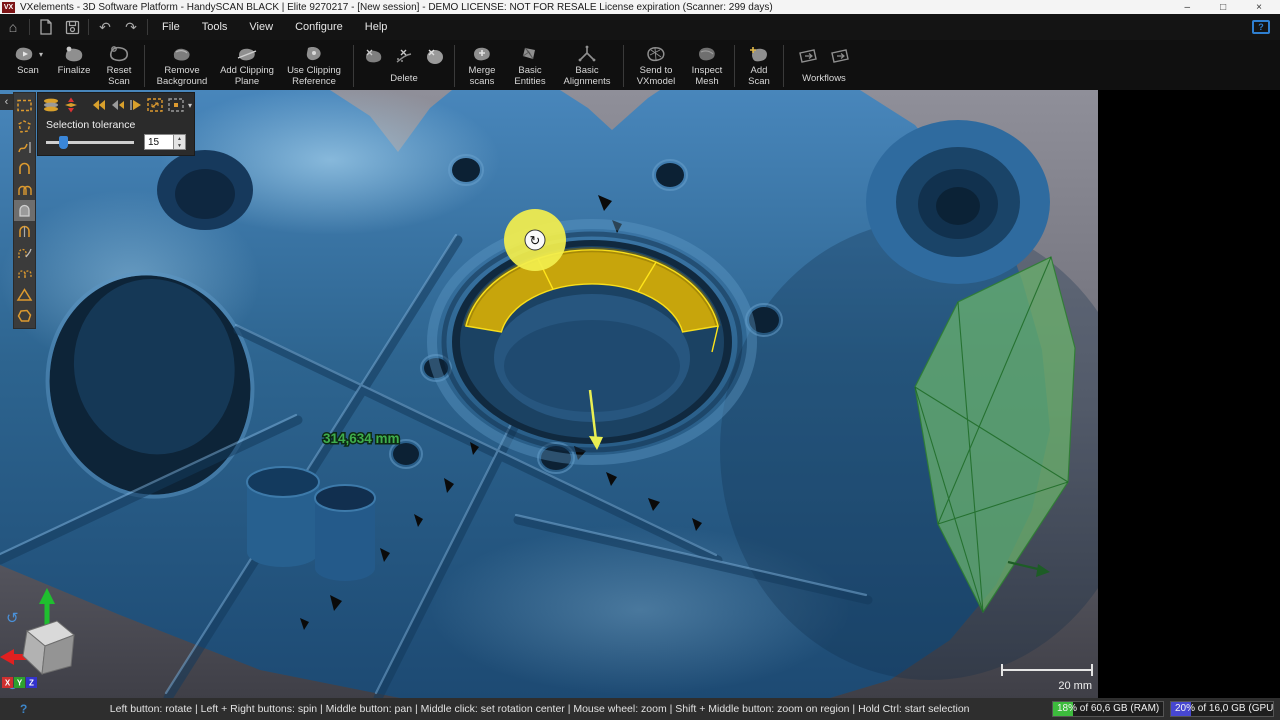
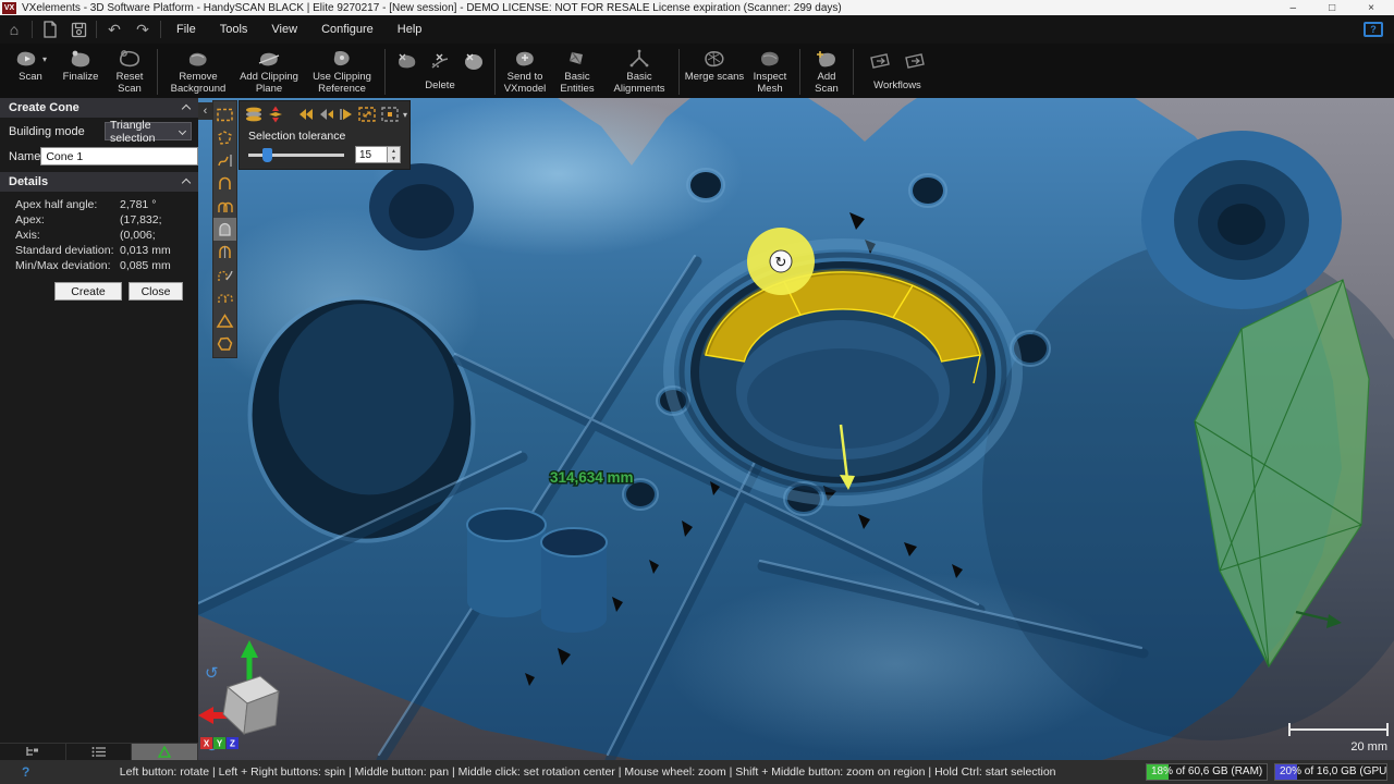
  VXelements - 3D Software Platform - HandySCAN BLACK | Elite 9270217 - [New session] - DEMO LICENSE: NOT FOR RESALE License expiration (Scanner: 299 days)
  –
  □
  ×
  ⌂
  ↶
  ↷
  File
  Tools
  View
  Configure
  Help
  ?
  ▾
  Scan
  Finalize
  Reset Scan
  Remove Background
  Add Clipping Plane
  Use Clipping Reference
  Delete
- Merge scans
+ Send to VXmodel
  Basic Entities
  Basic Alignments
- Send to VXmodel
+ Merge scans
  Inspect Mesh
  Add Scan
  Workflows
+ Create Cone
+ Building mode
+ Triangle selection
+ Name
+ Cone 1
+ Details
+ Apex half angle:
+ 2,781 °
+ Apex:
+ (17,832;
+ Axis:
+ (0,006;
+ Standard deviation:
+ 0,013 mm
+ Min/Max deviation:
+ 0,085 mm
+ Create
+ Close
  ↻
  314,634 mm
  ↺
  X
  Y
  Z
  20 mm
  ‹
  ▾
  Selection tolerance
  15
  ?
  Left button: rotate | Left + Right buttons: spin | Middle button: pan | Middle click: set rotation center | Mouse wheel: zoom | Shift + Middle button: zoom on region | Hold Ctrl: start selection
  18% of 60,6 GB (RAM)
  20% of 16,0 GB (GPU
